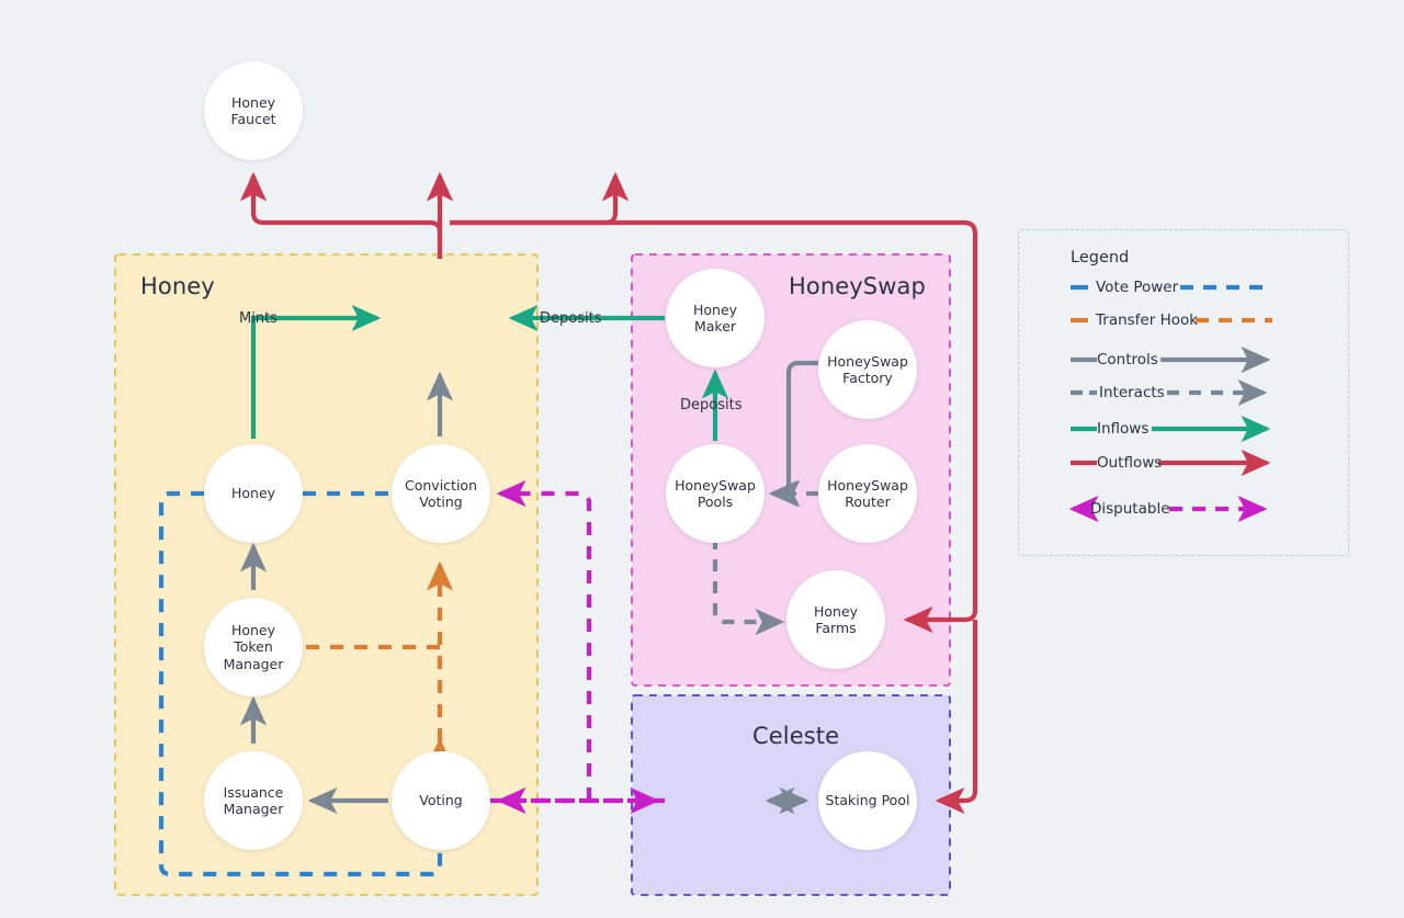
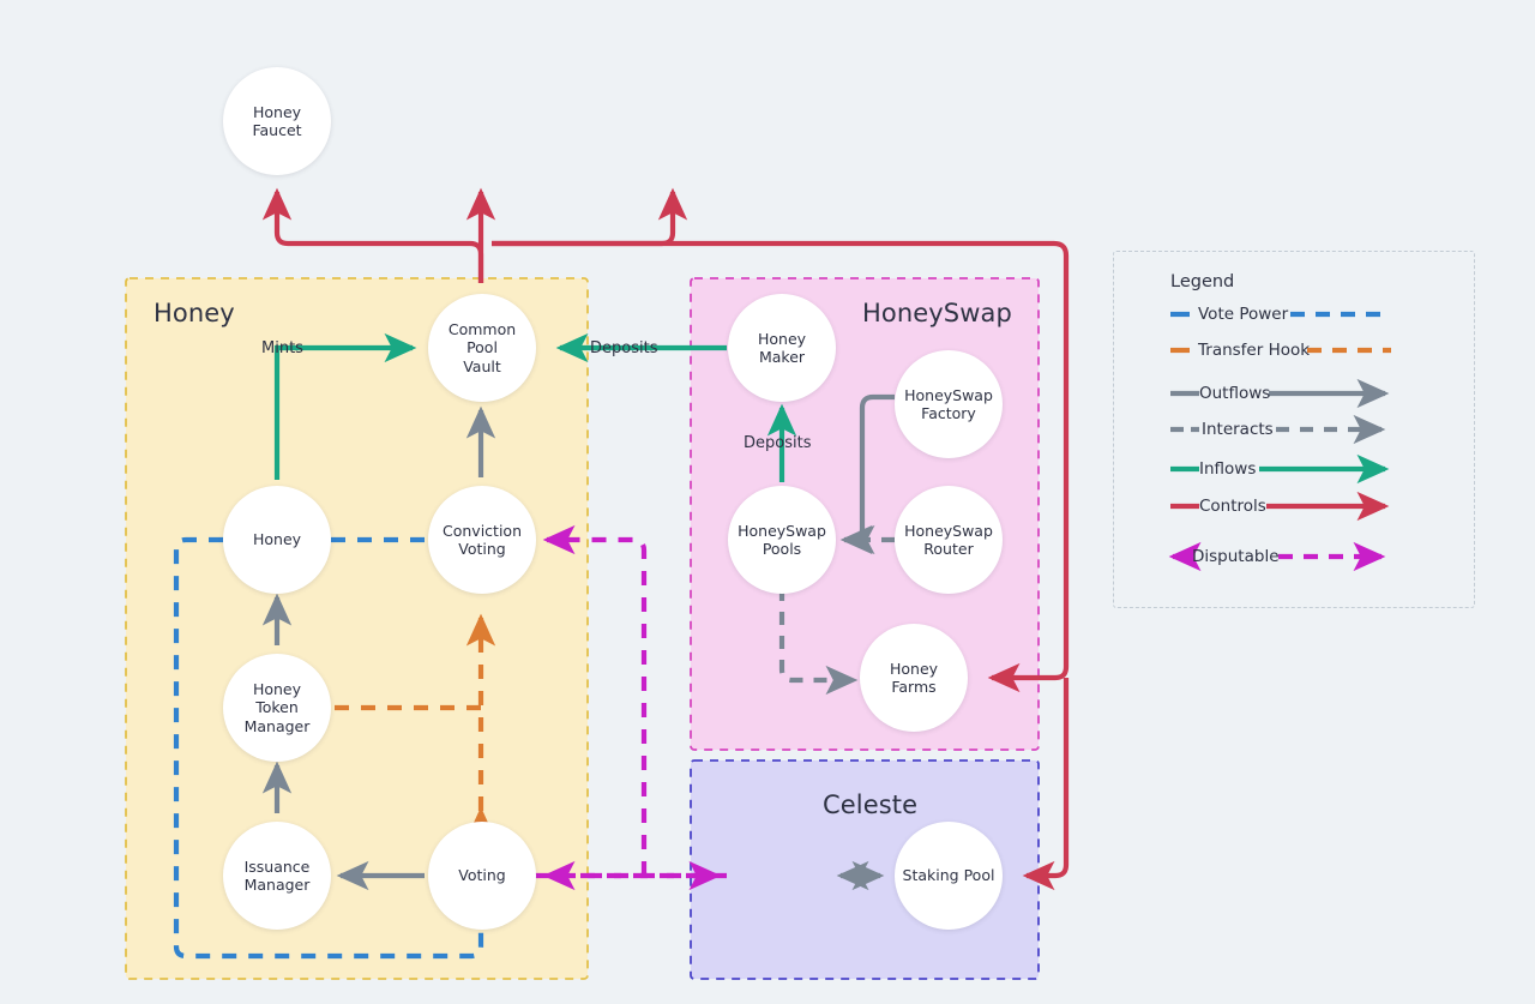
  Honey
  HoneySwap
  Celeste
  Honey
  Faucet
+ Common
+ Pool
+ Vault
  Honey
  Conviction
  Voting
  Honey
  Token
  Manager
  Issuance
  Manager
  Voting
  Honey
  Maker
  HoneySwap
  Factory
  HoneySwap
  Pools
  HoneySwap
  Router
  Honey
  Farms
  Staking Pool
  Mints
  Deposits
  Deposits
  Legend
  Vote Power
  Transfer Hook
- Controls
+ Outflows
  Interacts
  Inflows
- Outflows
+ Controls
  Disputable
